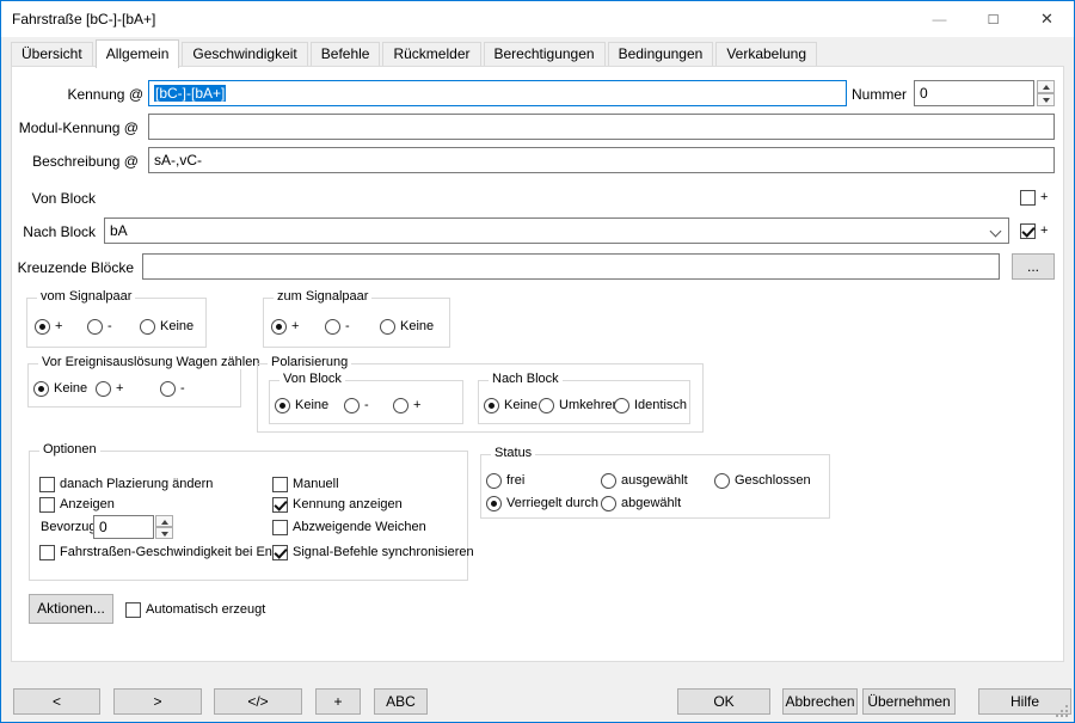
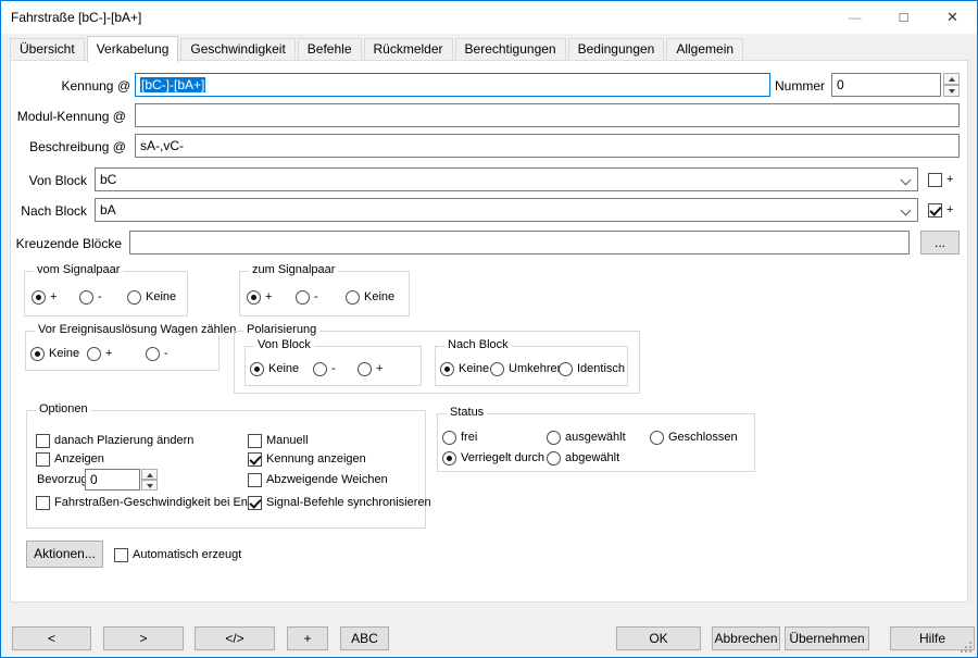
  Fahrstraße [bC-]-[bA+]
  —
  □
  ✕
  Übersicht
- Allgemein
+ Verkabelung
  Geschwindigkeit
  Befehle
  Rückmelder
  Berechtigungen
  Bedingungen
- Verkabelung
+ Allgemein
  Kennung @
  [bC-]-[bA+]
  Nummer
  0
  Modul-Kennung @
  Beschreibung @
  sA-,vC-
  Von Block
+ bC
  +
  Nach Block
  bA
  +
  Kreuzende Blöcke
  ...
  vom Signalpaar
  +
  -
  Keine
  zum Signalpaar
  +
  -
  Keine
  Vor Ereignisauslösung Wagen zählen
  Keine
  +
  -
  Polarisierung
  Von Block
  Keine
  -
  +
  Nach Block
  Keine
  Umkehre
  Identisch
  Optionen
  danach Plazierung ändern
  Anzeigen
  Bevorzu
  0
  Fahrstraßen-Geschwindigkeit bei En
  Manuell
  Kennung anzeigen
  Abzweigende Weichen
  Signal-Befehle synchronisieren
  Status
  frei
  ausgewählt
  Geschlossen
  Verriegelt durch
  abgewählt
  Aktionen...
  Automatisch erzeugt
  <
  >
  </>
  +
  ABC
  OK
  Abbrechen
  Übernehmen
  Hilfe
